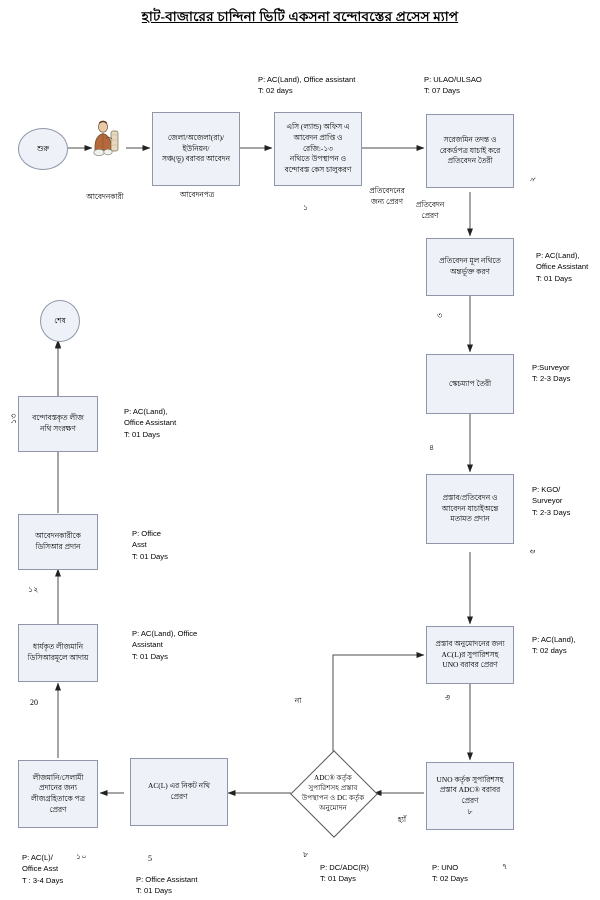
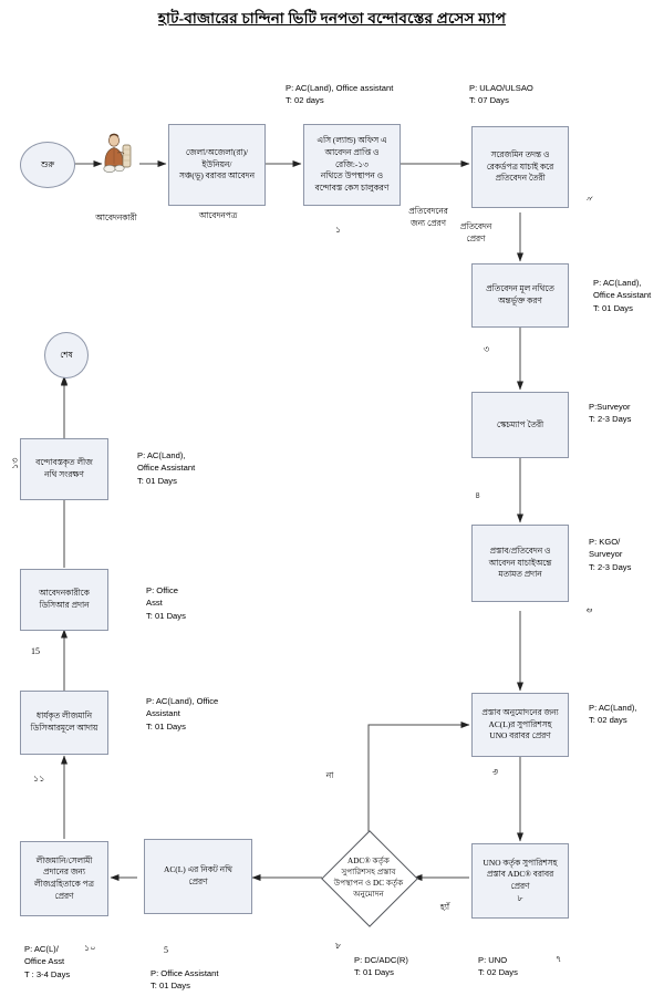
- হাট-বাজারের চান্দিনা ভিটি একসনা বন্দোবস্তের প্রসেস ম্যাপ
+ হাট-বাজারের চান্দিনা ভিটি দনপতা বন্দোবস্তের প্রসেস ম্যাপ
  শুরু
  শেষ
  আবেদনকারী
  জেলা/অজেলা(রা)/ইউনিয়ন/
  সঞ্চ(ভূ) বরাবর আবেদন
  আবেদনপত্র
  ১
  এসি (ল্যান্ড) অফিস এ
  আবেদন প্রাপ্তি ও রেজি:-১৩
  নথিতে উপস্থাপন ও
  বন্দোবস্ত কেস চালুকরণ
  P: AC(Land), Office assistant
  T: 02 days
  সরেজমিন তদন্ত ও
  রেকর্ডপত্র যাচাই করে
  প্রতিবেদন তৈরী
  P: ULAO/ULSAO
  T: 07 Days
  প্রতিবেদনের
  জন্য প্রেরণ
  প্রতিবেদন
  প্রেরণ
  প্রতিবেদন মূল নথিতে
  অন্তর্ভূক্ত করণ
  P: AC(Land),
  Office Assistant
  T: 01 Days
  ৩
  স্কেচম্যাপ তৈরী
  P:Surveyor
  T: 2-3 Days
  ৪
  প্রস্তাব/প্রতিবেদন ও
  আবেদন যাচাইঅন্তে
  মতামত প্রদান
  P: KGO/
  Surveyor
  T: 2-3 Days
  প্রস্তাব অনুমোদনের জন্য
  AC(L)র সুপারিশসহ
  UNO বরাবর প্রেরণ
  P: AC(Land),
  T: 02 days
  UNO কর্তৃক সুপারিশসহ
  প্রস্তাব ADC® বরাবর
  প্রেরণ
  ৮
  P: UNO
  T: 02 Days
  ৭
  ADC® কর্তৃক
  সুপারিশসহ প্রস্তাব
  উপস্থাপন ও DC কর্তৃক
  অনুমোদন
  P: DC/ADC(R)
  T: 01 Days
  ৮
  হ্যাঁ
  না
  AC(L) এর নিকট নথি
  প্রেরণ
  P: Office Assistant
  T: 01 Days
  5
  লীজমানি/সেলামী
  প্রদানের জন্য
  লীজগ্রহিতাকে পত্র
  প্রেরণ
  P: AC(L)/
  Office Asst
  T : 3-4 Days
  ১০
  ধার্যকৃত লীজমানি
  ডিসিআরমূলে আদায়
  P: AC(Land), Office
  Assistant
  T: 01 Days
- 20
+ ১১
  আবেদনকারীকে
  ডিসিআর প্রদান
  P: Office
  Asst
  T: 01 Days
- ১২
+ 15
  বন্দোবস্তকৃত লীজ
  নথি সংরক্ষণ
  P: AC(Land),
  Office Assistant
  T: 01 Days
